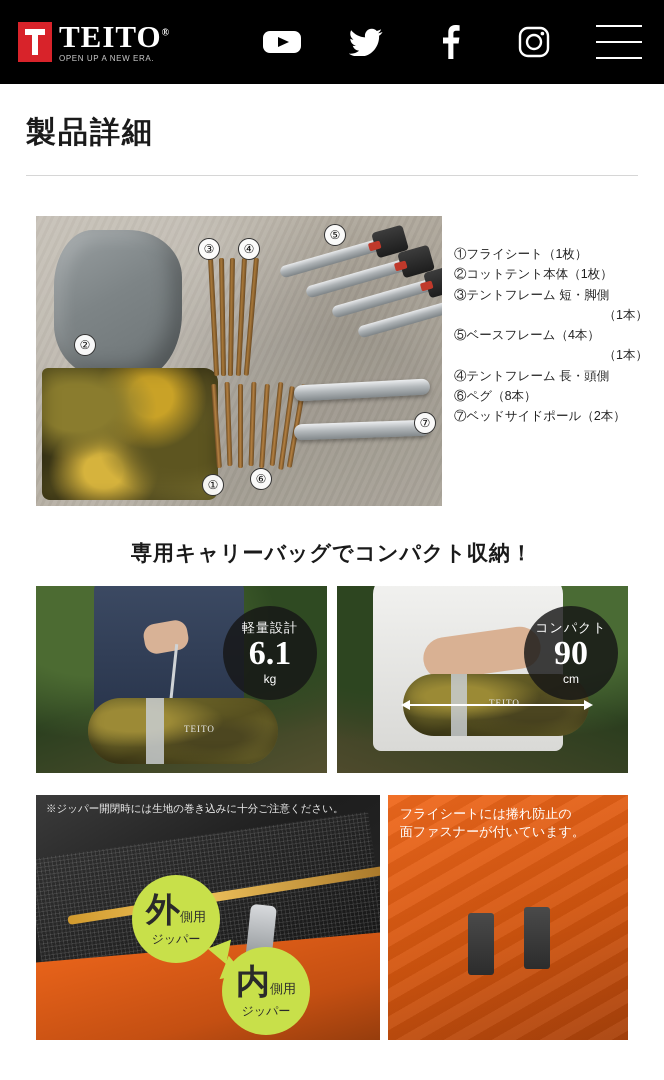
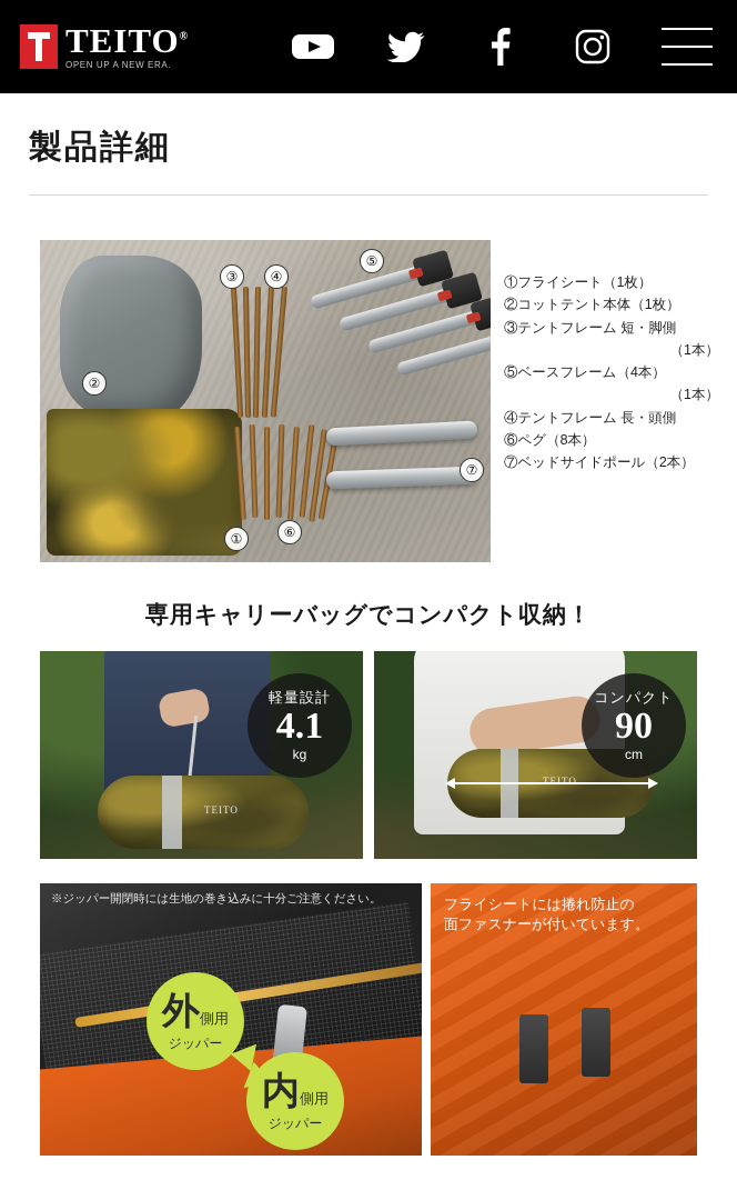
  TEITO®
  OPEN UP A NEW ERA.
  製品詳細
  ②
  ③
  ④
  ⑤
  ⑥
  ⑦
  ①
  ①フライシート（1枚）
  ②コットテント本体（1枚）
  ③テントフレーム 短・脚側
  （1本）
  ⑤ベースフレーム（4本）
  （1本）
  ④テントフレーム 長・頭側
  ⑥ペグ（8本）
  ⑦ベッドサイドポール（2本）
  専用キャリーバッグでコンパクト収納！
  TEITO
  軽量設計
- 6.1
+ 4.1
  kg
  TEITO
  コンパクト
  90
  cm
  ※ジッパー開閉時には生地の巻き込みに十分ご注意ください。
  外側用
  ジッパー
  内側用
  ジッパー
  フライシートには捲れ防止の
  面ファスナーが付いています。
